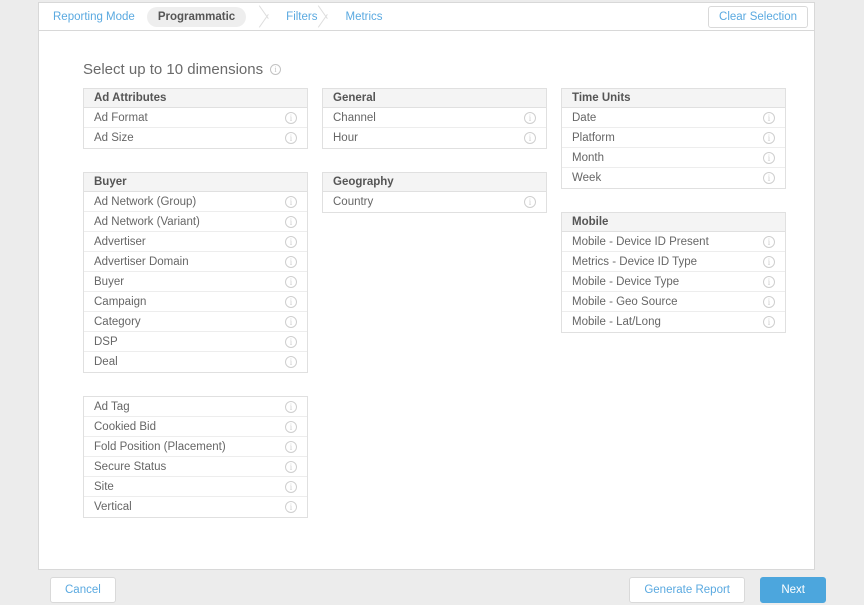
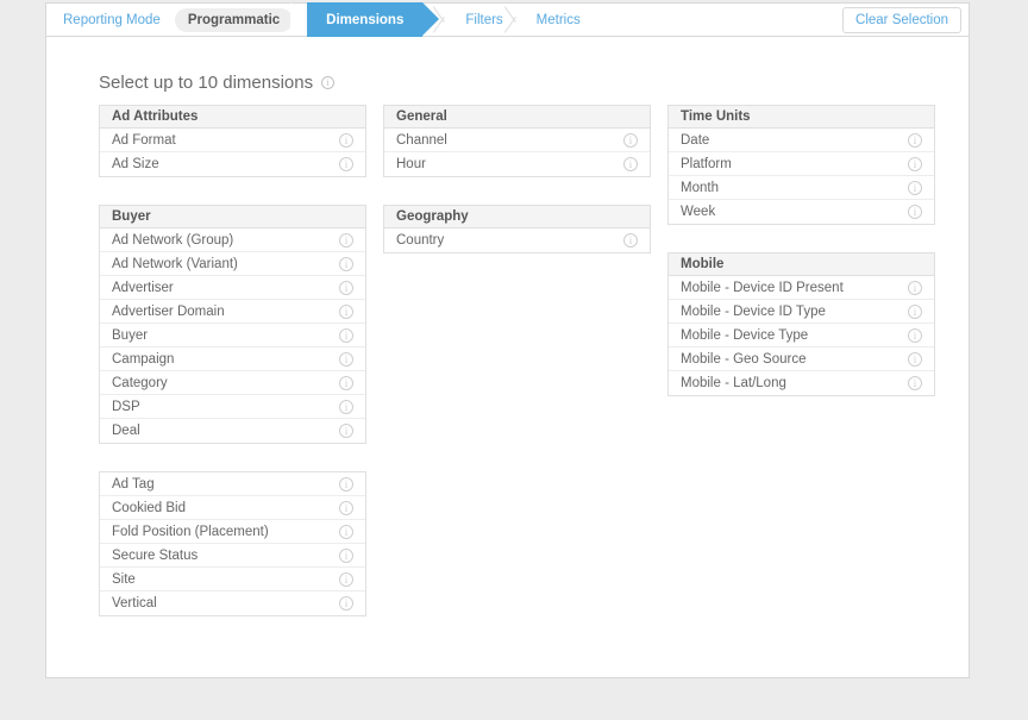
  Reporting Mode
  Programmatic
+ Dimensions
  Filters
  Metrics
  Clear Selection
  Select up to 10 dimensions
  i
  Ad Attributes
  Ad Format
  i
  Ad Size
  i
  Buyer
  Ad Network (Group)
  i
  Ad Network (Variant)
  i
  Advertiser
  i
  Advertiser Domain
  i
  Buyer
  i
  Campaign
  i
  Category
  i
  DSP
  i
  Deal
  i
  Ad Tag
  i
  Cookied Bid
  i
  Fold Position (Placement)
  i
  Secure Status
  i
  Site
  i
  Vertical
  i
  General
  Channel
  i
  Hour
  i
  Geography
  Country
  i
  Time Units
  Date
  i
  Platform
  i
  Month
  i
  Week
  i
  Mobile
  Mobile - Device ID Present
  i
- Metrics - Device ID Type
+ Mobile - Device ID Type
  i
  Mobile - Device Type
  i
  Mobile - Geo Source
  i
  Mobile - Lat/Long
  i
- Cancel
- Generate Report
- Next
